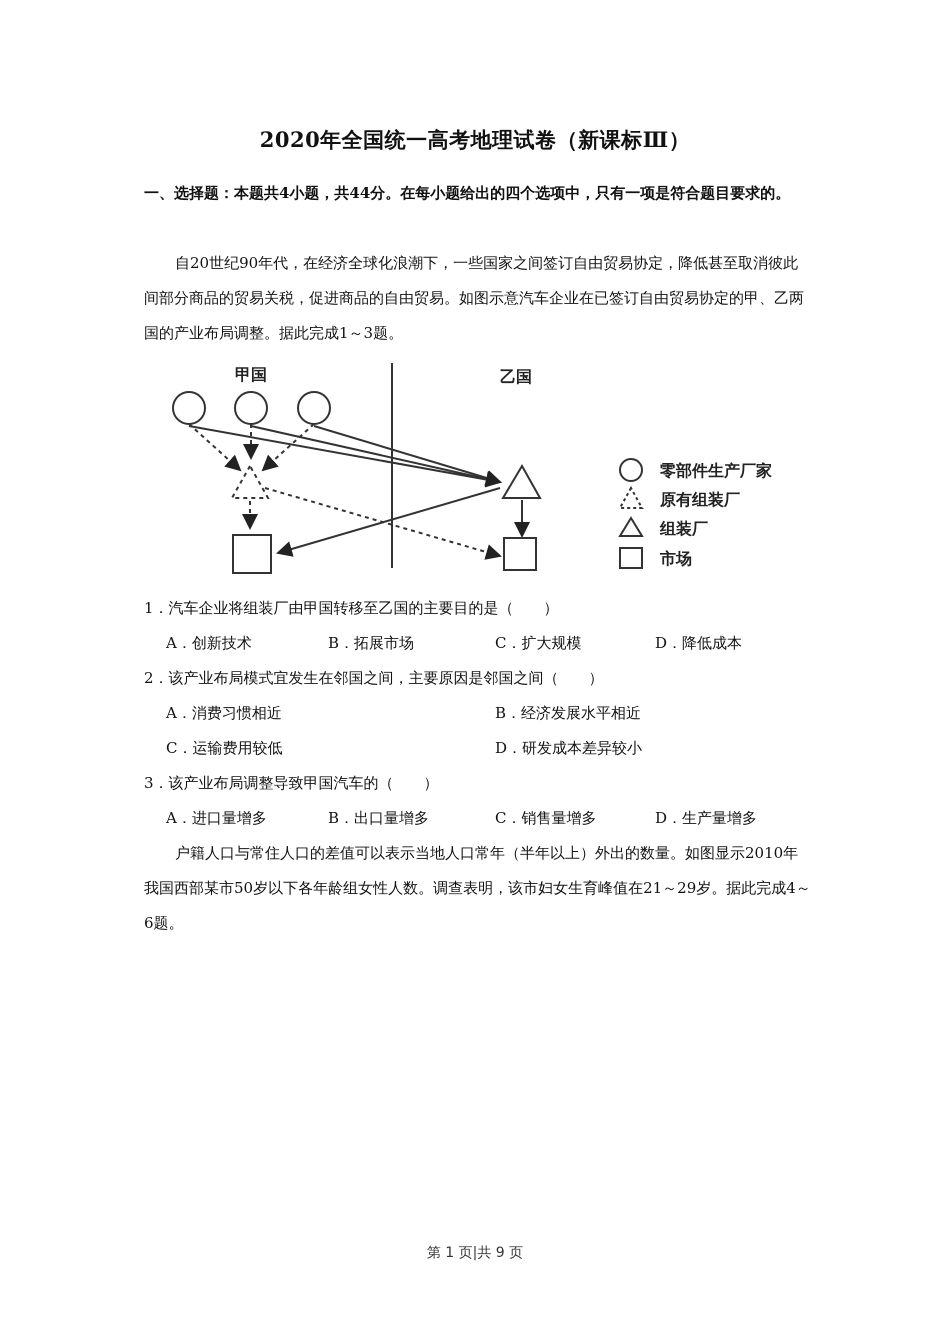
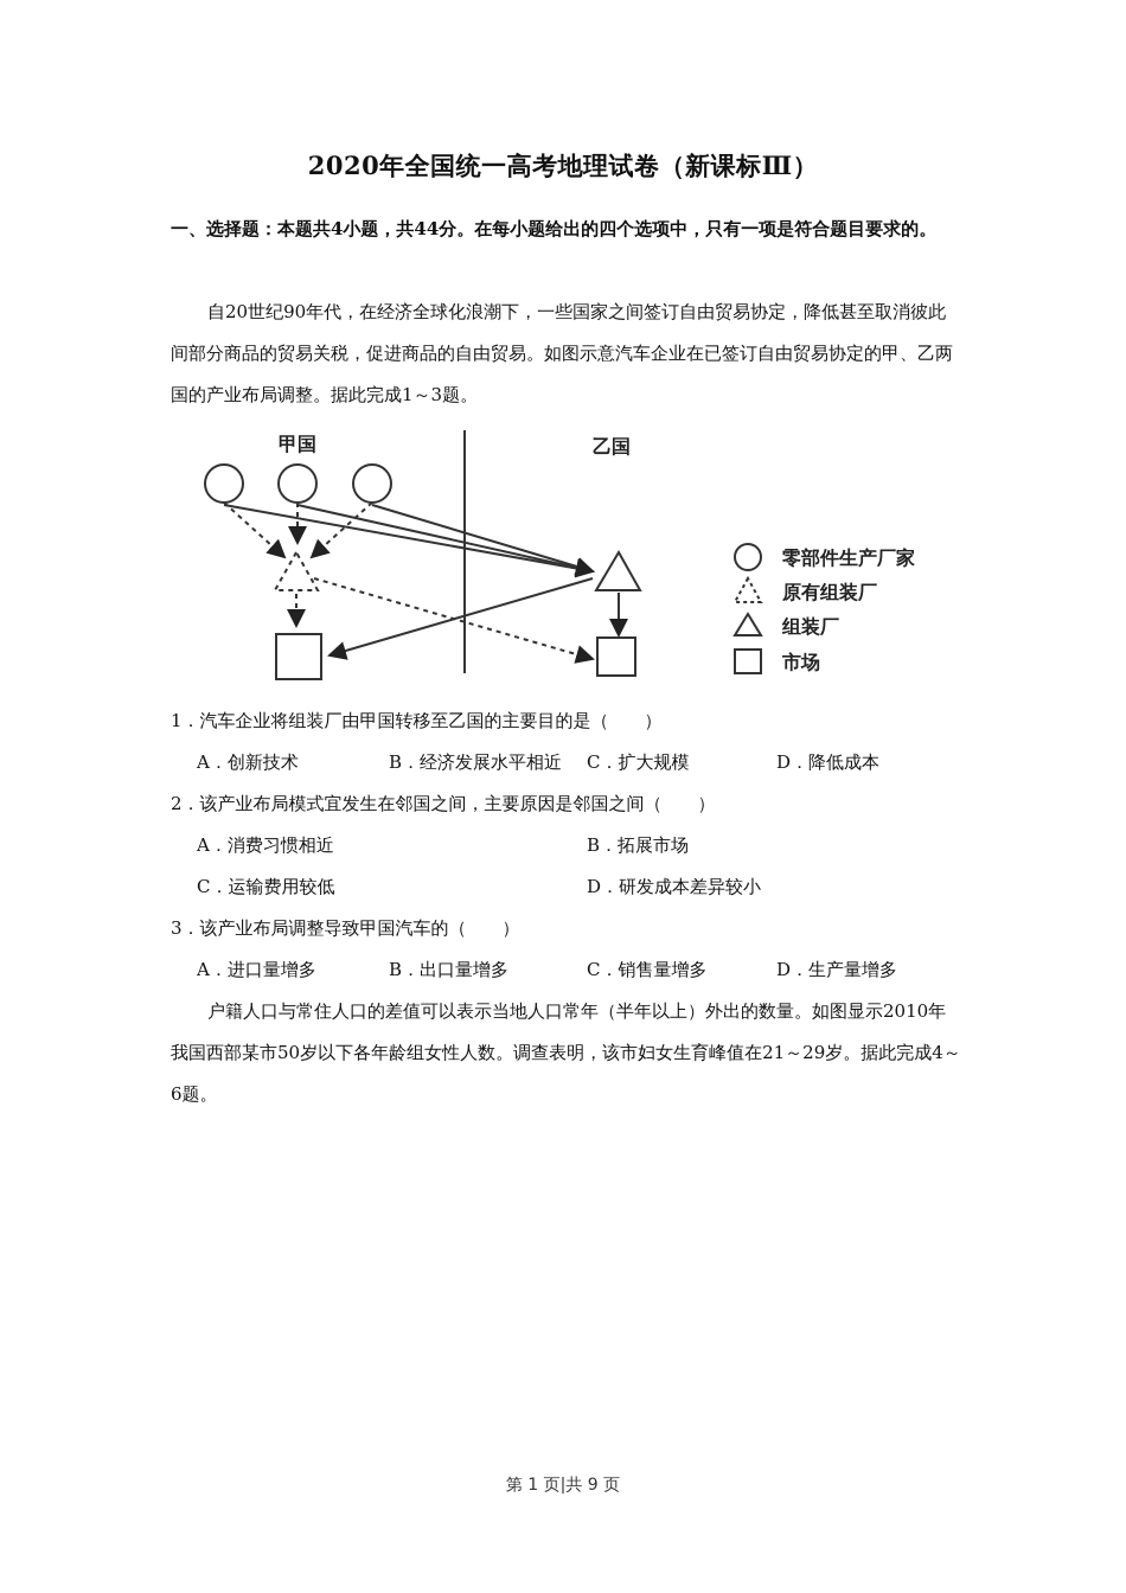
  2020年全国统一高考地理试卷（新课标Ⅲ）
  一、选择题：本题共4小题，共44分。在每小题给出的四个选项中，只有一项是符合题目要求的。
  自20世纪90年代，在经济全球化浪潮下，一些国家之间签订自由贸易协定，降低甚至取消彼此间部分商品的贸易关税，促进商品的自由贸易。如图示意汽车企业在已签订自由贸易协定的甲、乙两国的产业布局调整。据此完成1～3题。
  甲国
  乙国
  零部件生产厂家
  原有组装厂
  组装厂
  市场
  1．汽车企业将组装厂由甲国转移至乙国的主要目的是（ ）
  A．创新技术
- B．拓展市场
+ B．经济发展水平相近
  C．扩大规模
  D．降低成本
  2．该产业布局模式宜发生在邻国之间，主要原因是邻国之间（ ）
  A．消费习惯相近
- B．经济发展水平相近
+ B．拓展市场
  C．运输费用较低
  D．研发成本差异较小
  3．该产业布局调整导致甲国汽车的（ ）
  A．进口量增多
  B．出口量增多
  C．销售量增多
  D．生产量增多
  户籍人口与常住人口的差值可以表示当地人口常年（半年以上）外出的数量。如图显示2010年我国西部某市50岁以下各年龄组女性人数。调查表明，该市妇女生育峰值在21～29岁。据此完成4～6题。
  第 1 页|共 9 页
